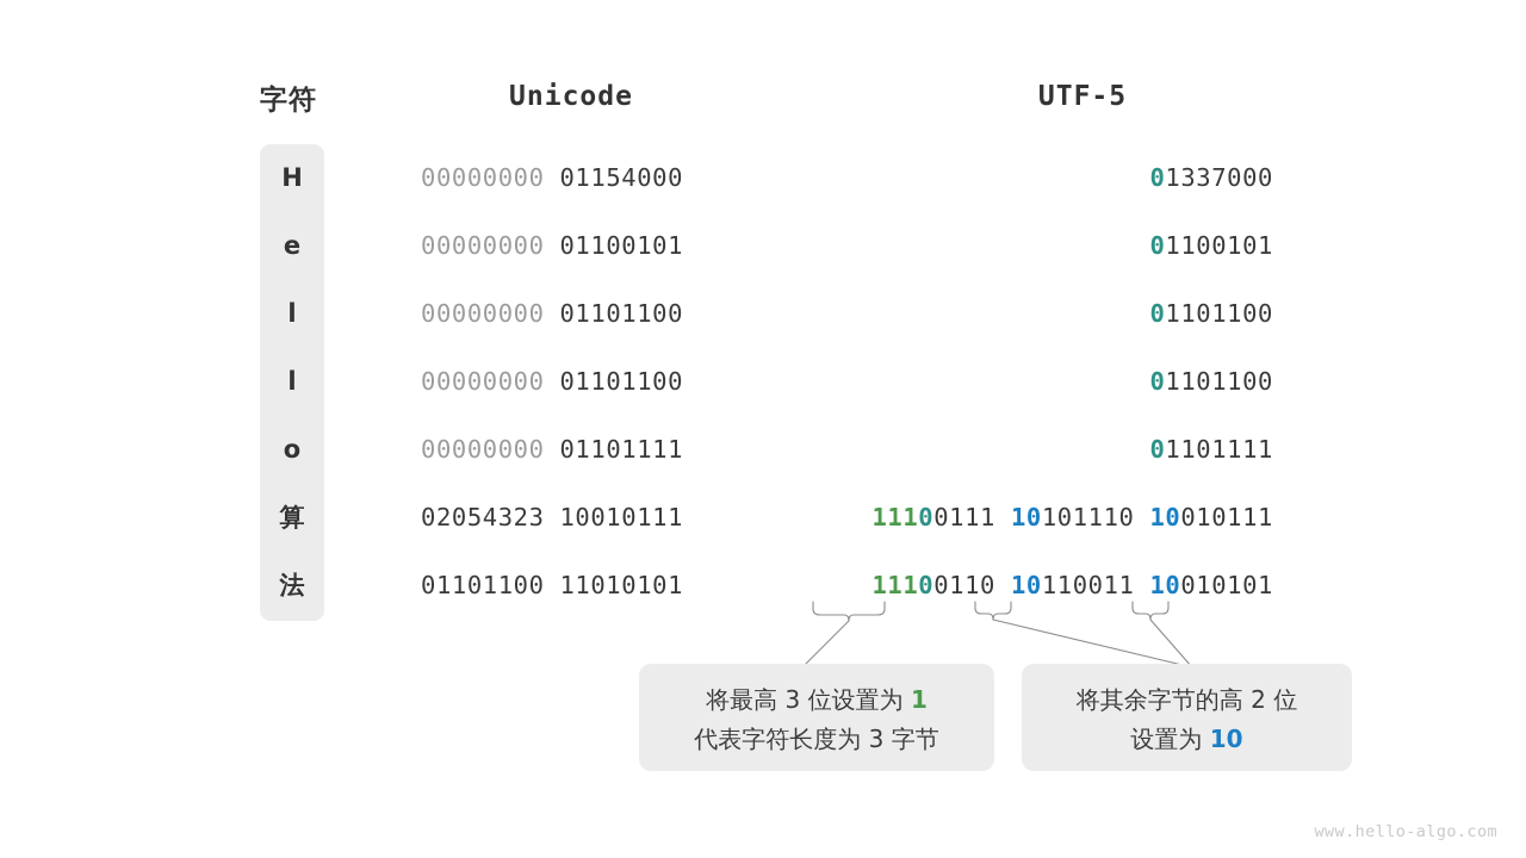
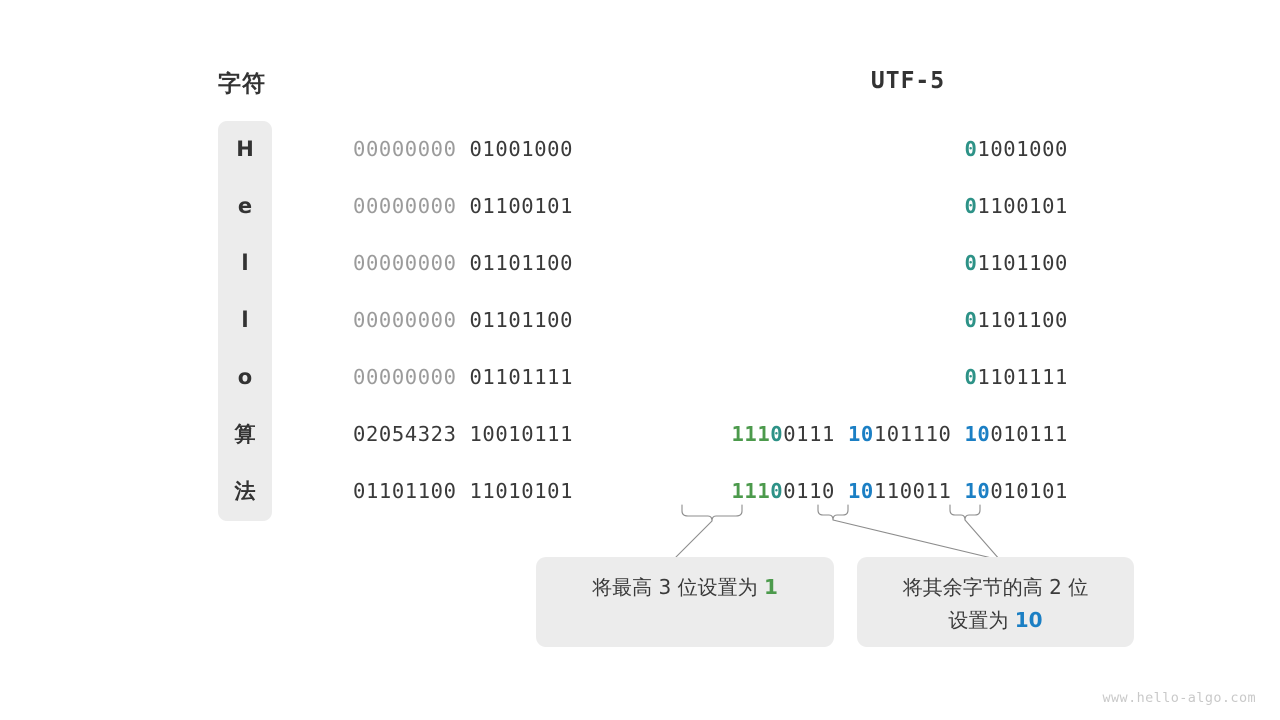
  字符
- Unicode
  UTF-5
  H
  e
  l
  l
  o
  算
  法
- 00000000 01154000
+ 00000000 01001000
- 01337000
+ 01001000
  00000000 01100101
  01100101
  00000000 01101100
  01101100
  00000000 01101100
  01101100
  00000000 01101111
  01101111
  02054323 10010111
  11100111 10101110 10010111
  01101100 11010101
  11100110 10110011 10010101
  将最高 3 位设置为 1
- 代表字符长度为 3 字节
  将其余字节的高 2 位
  设置为 10
  www.hello-algo.com
